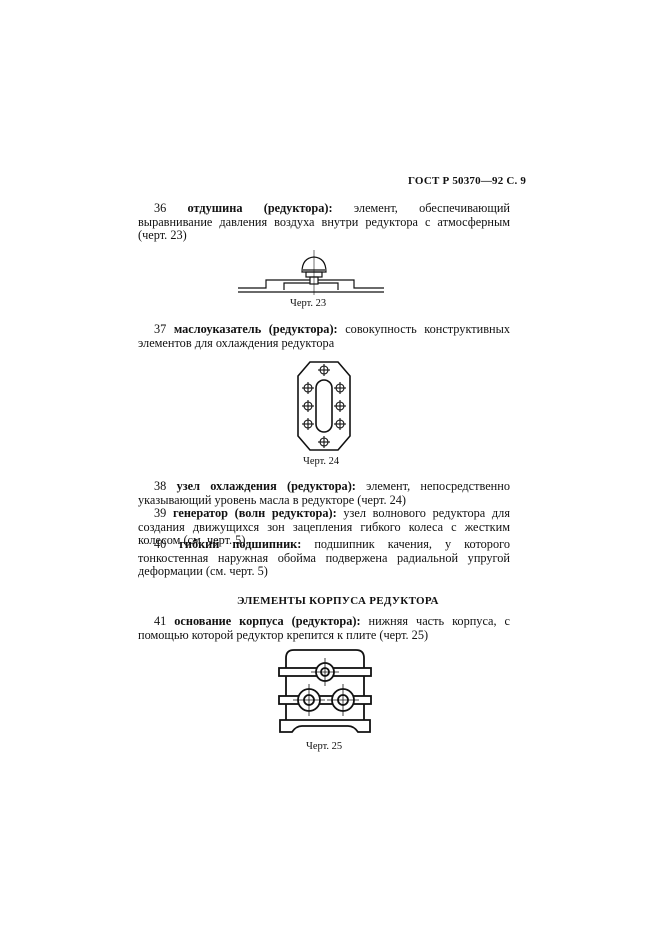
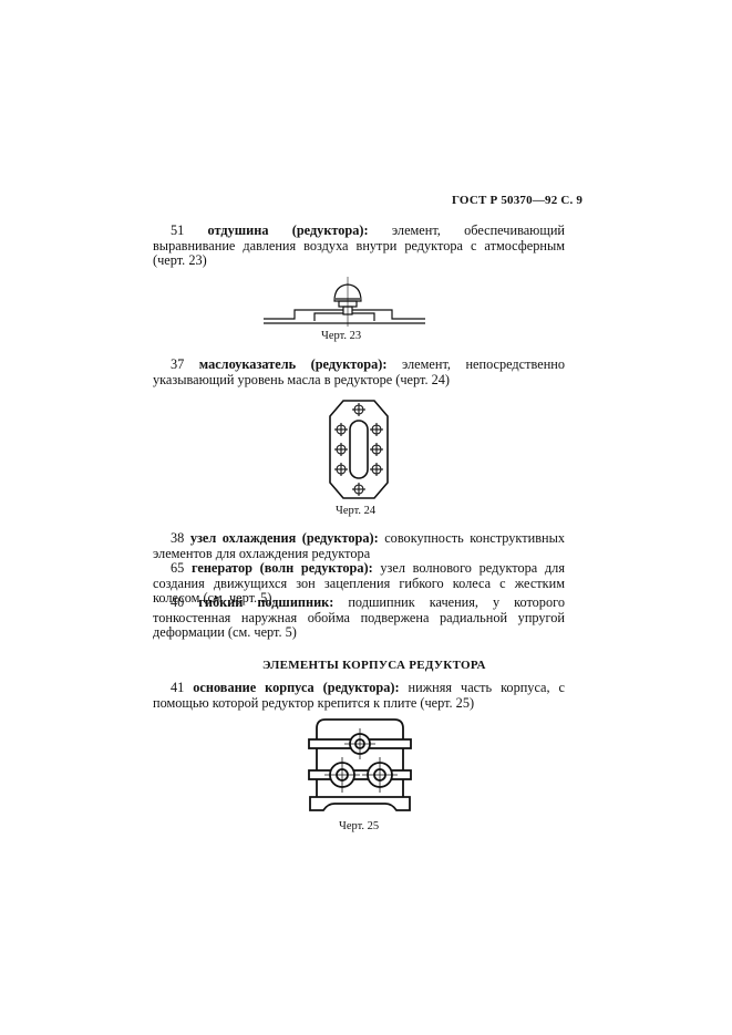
  ГОСТ Р 50370—92 С. 9
- 36 отдушина (редуктора): элемент, обеспечивающий выравнивание давления воздуха внутри редуктора с атмосферным (черт. 23)
+ 51 отдушина (редуктора): элемент, обеспечивающий выравнивание давления воздуха внутри редуктора с атмосферным (черт. 23)
  Черт. 23
- 37 маслоуказатель (редуктора): совокупность конструктивных элементов для охлаждения редуктора
+ 37 маслоуказатель (редуктора): элемент, непосредственно указывающий уровень масла в редукторе (черт. 24)
  Черт. 24
- 38 узел охлаждения (редуктора): элемент, непосредственно указывающий уровень масла в редукторе (черт. 24)
+ 38 узел охлаждения (редуктора): совокупность конструктивных элементов для охлаждения редуктора
- 39 генератор (волн редуктора): узел волнового редуктора для создания движущихся зон зацепления гибкого колеса с жестким колесом (см. черт. 5).
+ 65 генератор (волн редуктора): узел волнового редуктора для создания движущихся зон зацепления гибкого колеса с жестким колесом (см. черт. 5).
  40 гибкий подшипник: подшипник качения, у которого тонкостенная наружная обойма подвержена радиальной упругой деформации (см. черт. 5)
  ЭЛЕМЕНТЫ КОРПУСА РЕДУКТОРА
  41 основание корпуса (редуктора): нижняя часть корпуса, с помощью которой редуктор крепится к плите (черт. 25)
  Черт. 25
